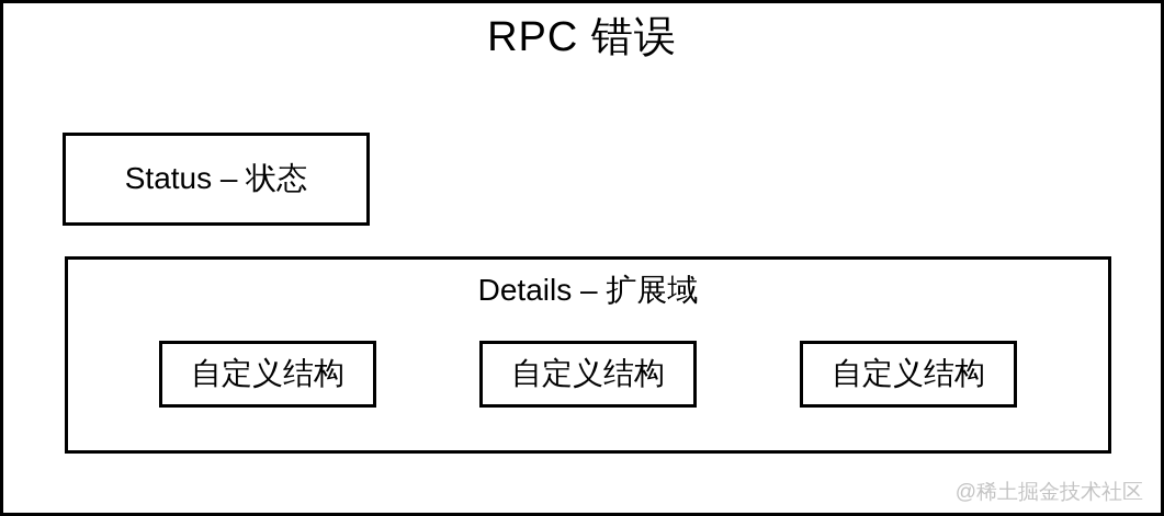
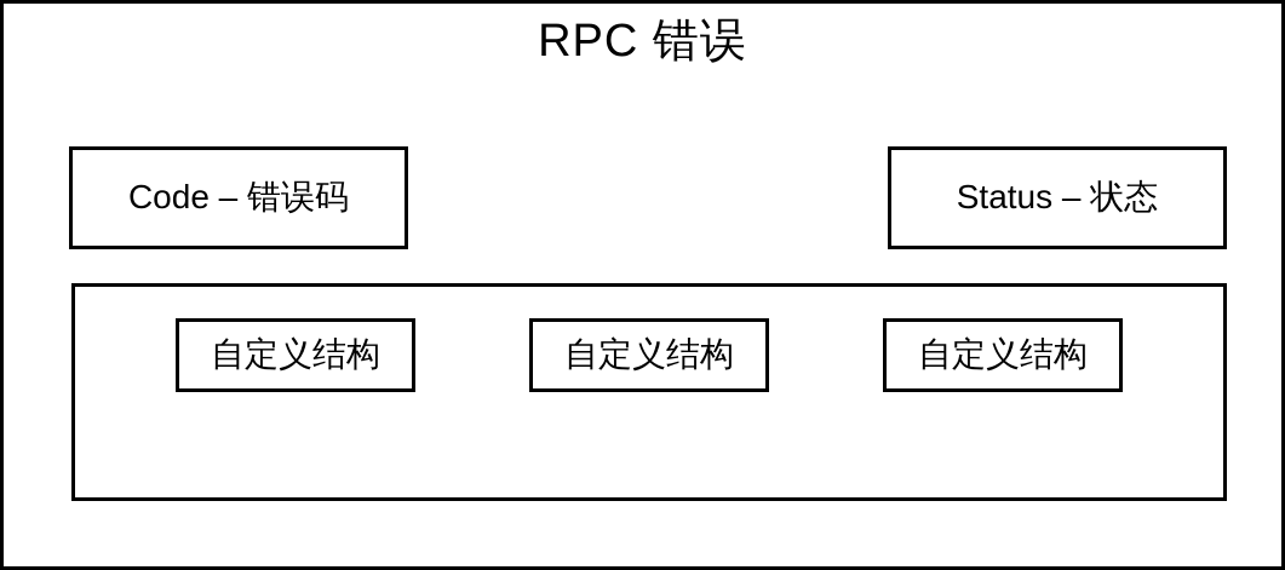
  RPC 错误
+ Code – 错误码
  Status – 状态
- Details – 扩展域
  自定义结构
  自定义结构
  自定义结构
- @稀土掘金技术社区
